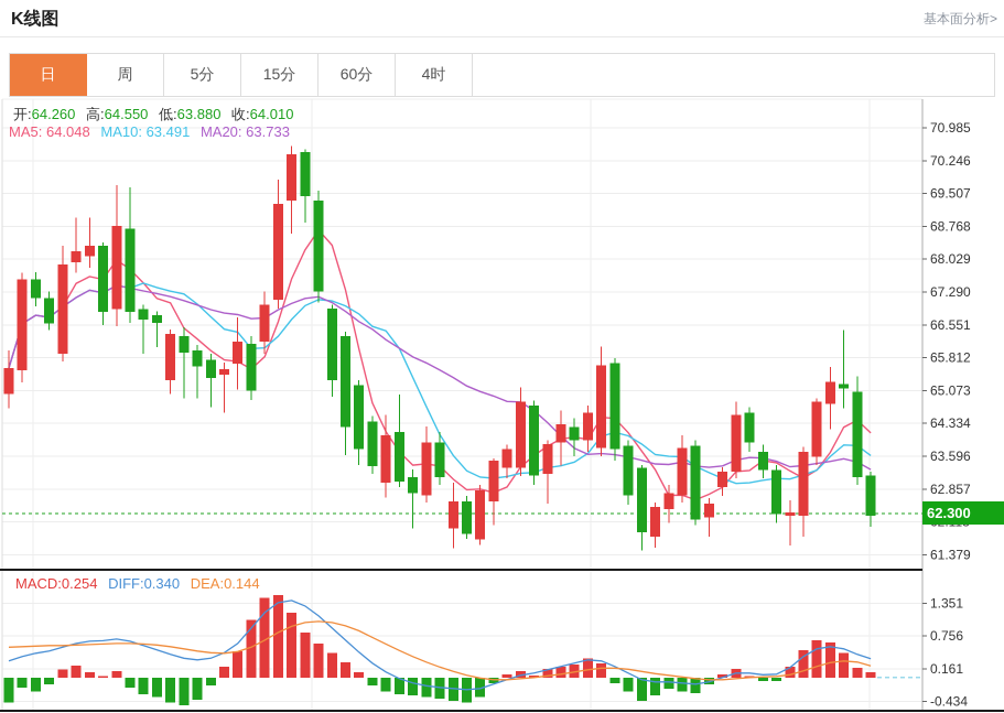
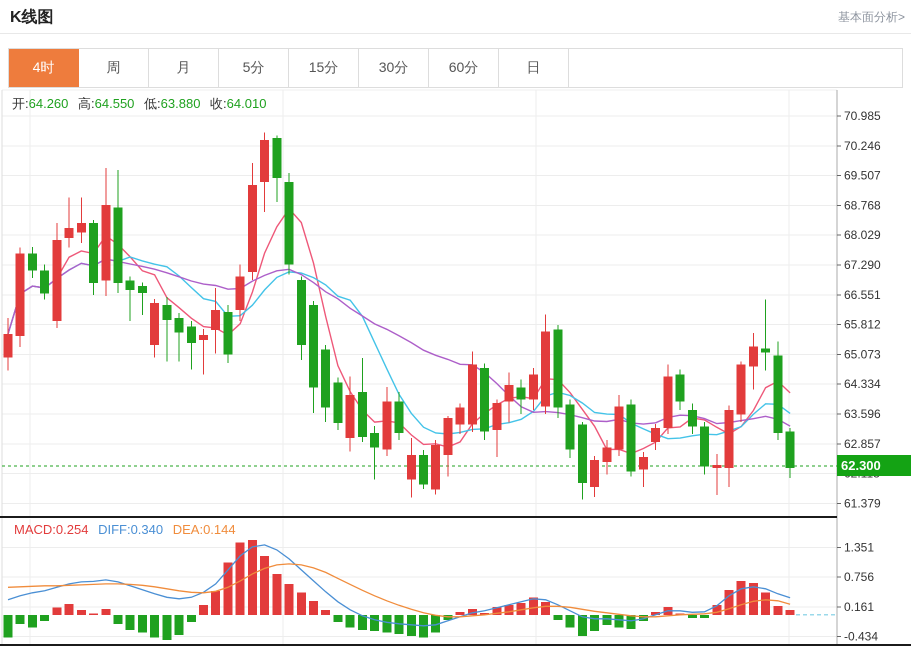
  K线图
  基本面分析>
- 日
+ 4时
  周
+ 月
  5分
  15分
+ 30分
  60分
- 4时
+ 日
  70.985
  70.246
  69.507
  68.768
  68.029
  67.290
  66.551
  65.812
  65.073
  64.334
  63.596
  62.857
  61.379
  1.351
  0.756
  0.161
  -0.434
  开:64.260 高:64.550 低:63.880 收:64.010
- MA5: 64.048 MA10: 63.491 MA20: 63.733
  MACD:0.254 DIFF:0.340 DEA:0.144
  62.300
